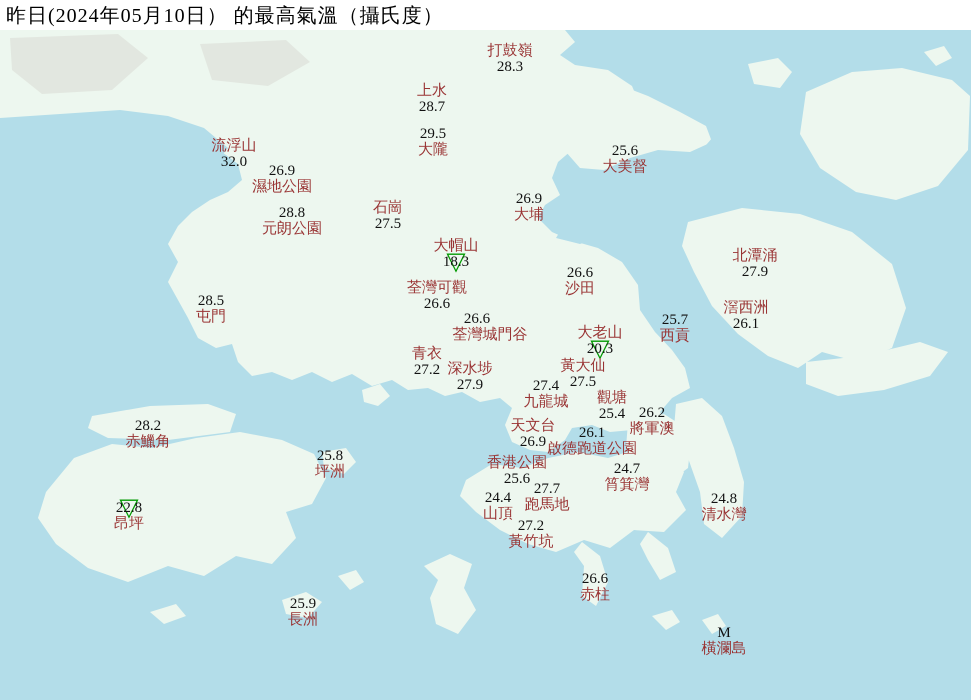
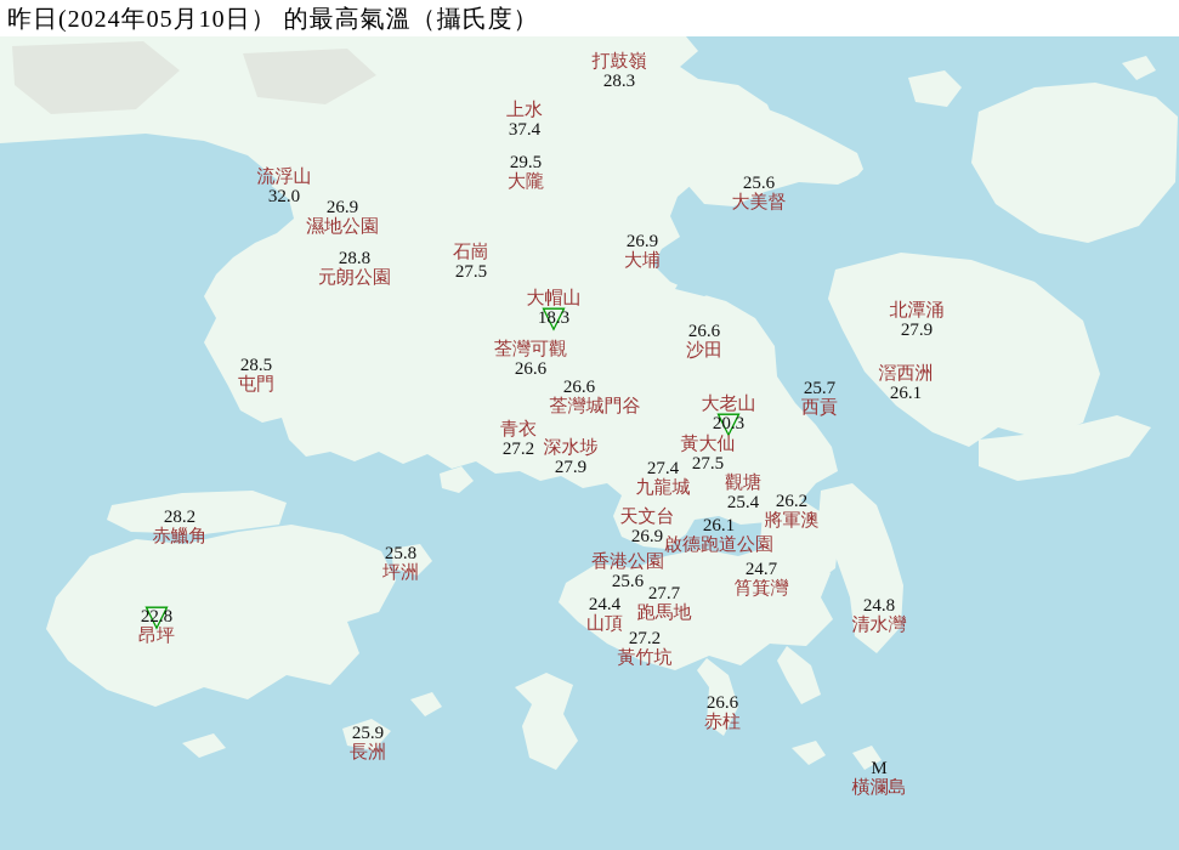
  昨日(2024年05月10日） 的最高氣溫（攝氏度）
  打鼓嶺
  28.3
  上水
- 28.7
+ 37.4
  29.5
  大隴
  流浮山
  32.0
  26.9
  濕地公園
  25.6
  大美督
  28.8
  元朗公園
  石崗
  27.5
  26.9
  大埔
  大帽山
  ▽
  18.3
  北潭涌
  27.9
  荃灣可觀
  26.6
  26.6
  沙田
  28.5
  屯門
  滘西洲
  26.1
  25.7
  西貢
  26.6
  荃灣城門谷
  大老山
  ▽
  20.3
  青衣
  27.2
  深水埗
  27.9
  黃大仙
  27.5
  27.4
  九龍城
  觀塘
  25.4
  26.2
  將軍澳
  天文台
  26.9
  26.1
  啟德跑道公園
  28.2
  赤鱲角
  25.8
  坪洲
  香港公園
  25.6
  24.7
  筲箕灣
  27.7
  跑馬地
  24.4
  山頂
  24.8
  清水灣
  ▽
  22.8
  昂坪
  27.2
  黃竹坑
  26.6
  赤柱
  25.9
  長洲
  M
  橫瀾島
